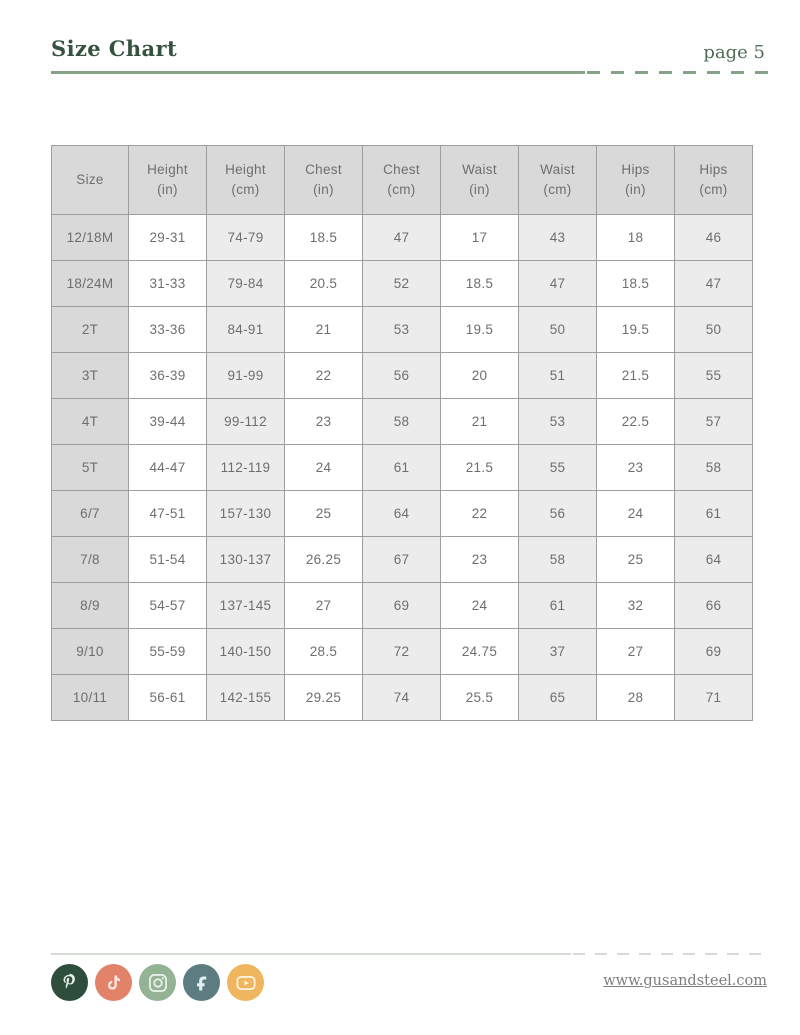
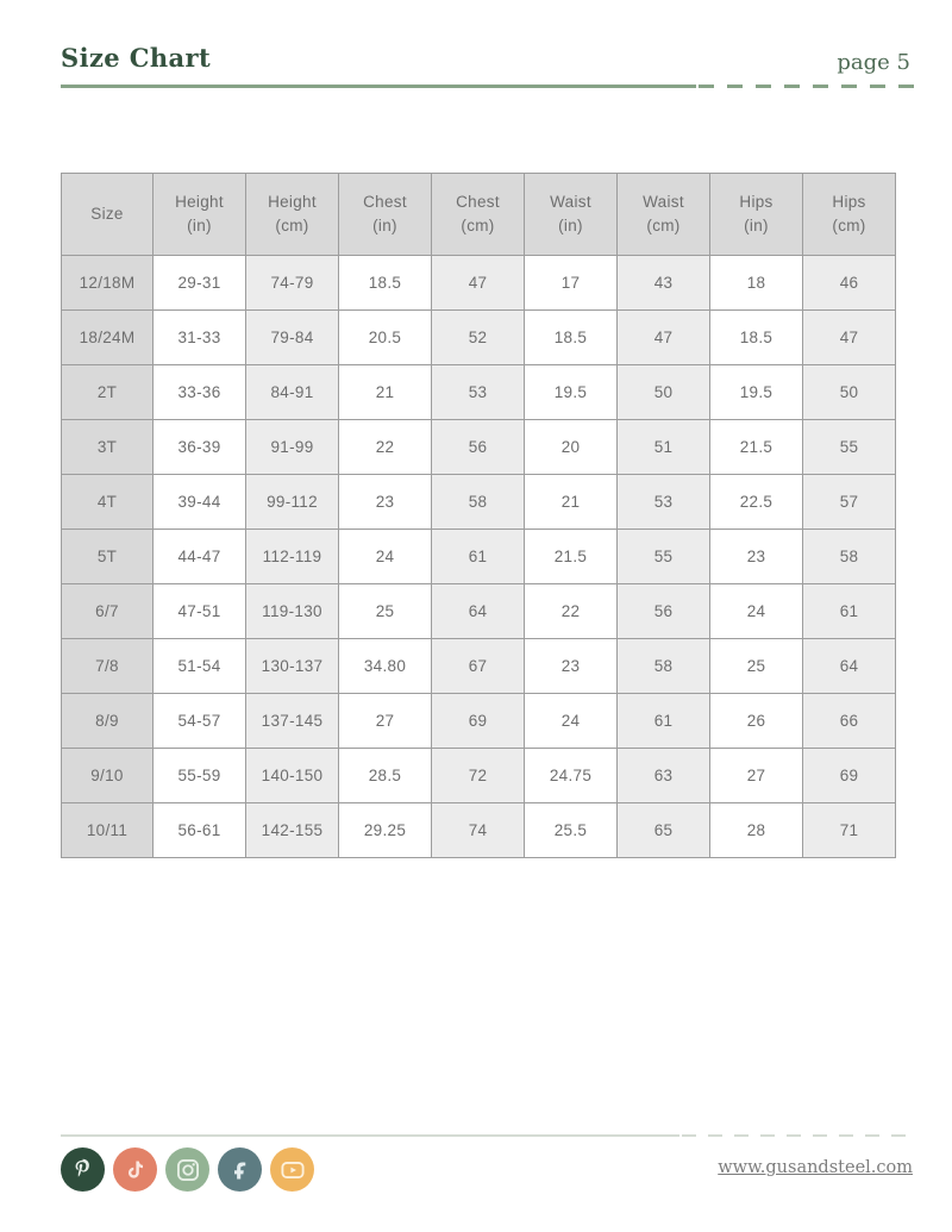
  Size Chart
  page 5
  Size	Height(in)	Height(cm)	Chest(in)	Chest(cm)	Waist(in)	Waist(cm)	Hips(in)	Hips(cm)
  12/18M	29-31	74-79	18.5	47	17	43	18	46
  18/24M	31-33	79-84	20.5	52	18.5	47	18.5	47
  2T	33-36	84-91	21	53	19.5	50	19.5	50
  3T	36-39	91-99	22	56	20	51	21.5	55
  4T	39-44	99-112	23	58	21	53	22.5	57
  5T	44-47	112-119	24	61	21.5	55	23	58
- 6/7	47-51	157-130	25	64	22	56	24	61
+ 6/7	47-51	119-130	25	64	22	56	24	61
- 7/8	51-54	130-137	26.25	67	23	58	25	64
+ 7/8	51-54	130-137	34.80	67	23	58	25	64
- 8/9	54-57	137-145	27	69	24	61	32	66
+ 8/9	54-57	137-145	27	69	24	61	26	66
- 9/10	55-59	140-150	28.5	72	24.75	37	27	69
+ 9/10	55-59	140-150	28.5	72	24.75	63	27	69
  10/11	56-61	142-155	29.25	74	25.5	65	28	71
  www.gusandsteel.com
